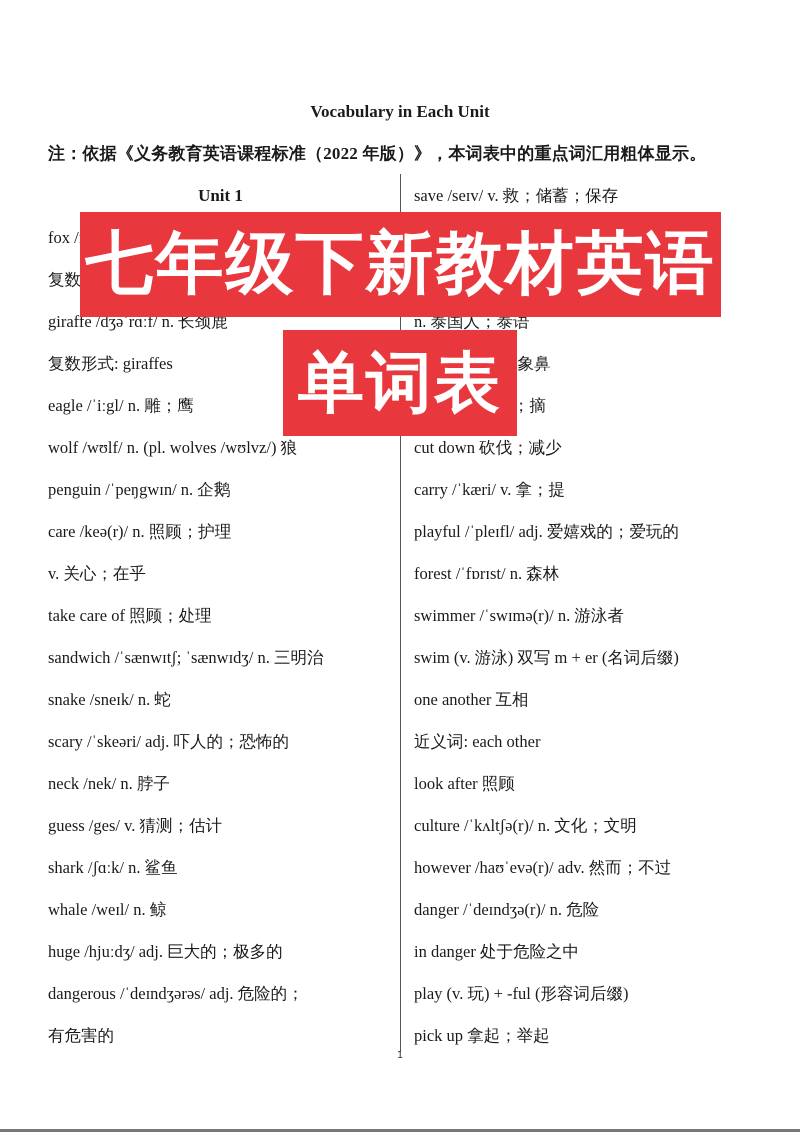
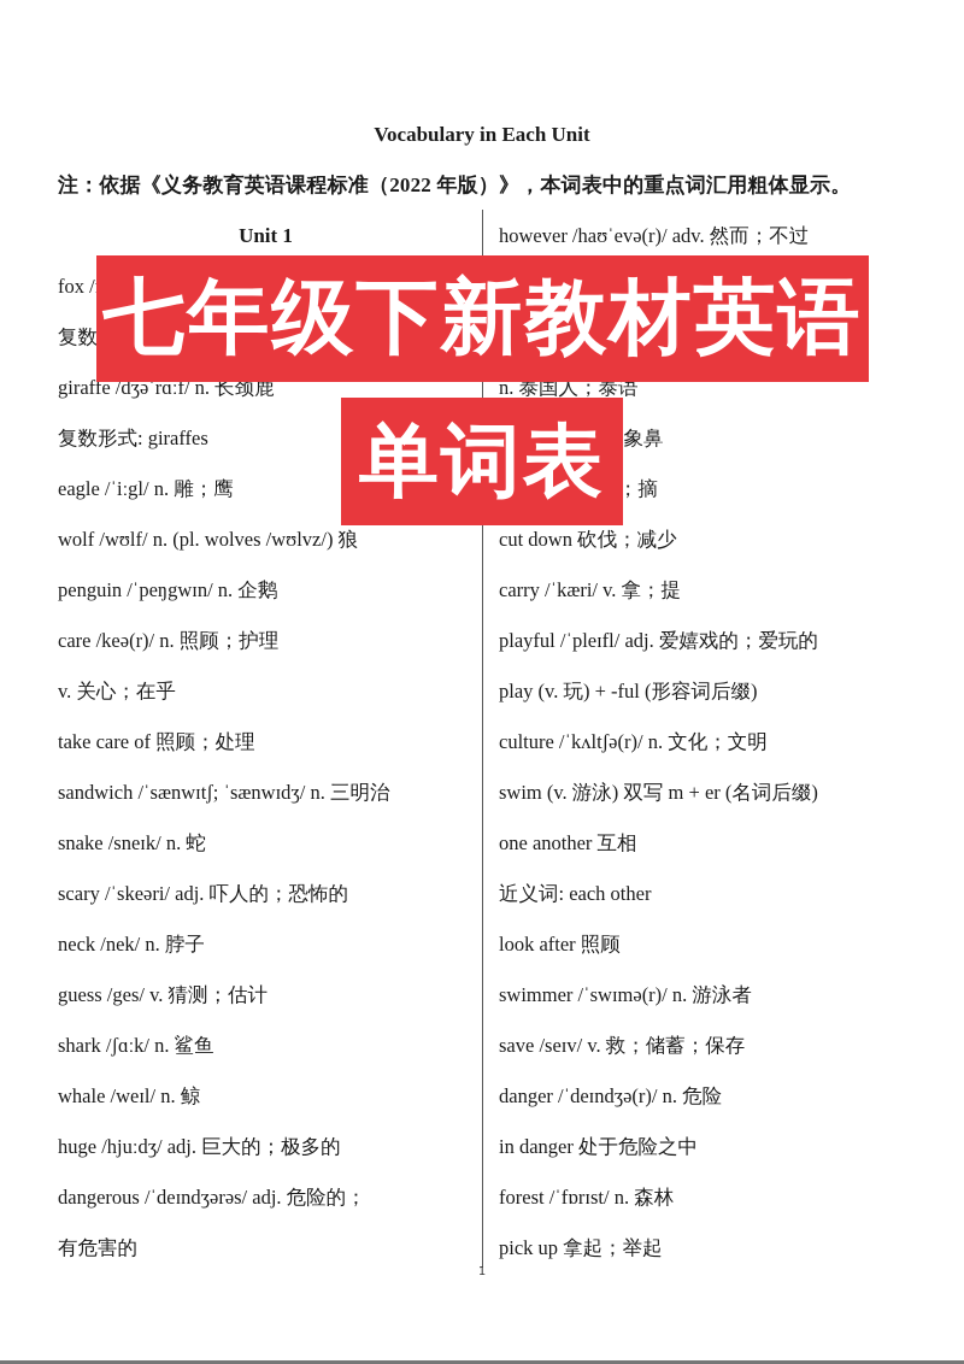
  Vocabulary in Each Unit
  注：依据《义务教育英语课程标准（2022 年版）》，本词表中的重点词汇用粗体显示。
  Unit 1
  giraffe /dʒəˈrɑːf/ n. 长颈鹿
  复数形式: giraffes
  eagle /ˈiːgl/ n. 雕；鹰
  wolf /wʊlf/ n. (pl. wolves /wʊlvz/) 狼
  penguin /ˈpeŋgwɪn/ n. 企鹅
  care /keə(r)/ n. 照顾；护理
  v. 关心；在乎
  take care of 照顾；处理
  sandwich /ˈsænwɪtʃ; ˈsænwɪdʒ/ n. 三明治
  snake /sneɪk/ n. 蛇
  scary /ˈskeəri/ adj. 吓人的；恐怖的
  neck /nek/ n. 脖子
  guess /ges/ v. 猜测；估计
  shark /ʃɑːk/ n. 鲨鱼
  whale /weɪl/ n. 鲸
  huge /hjuːdʒ/ adj. 巨大的；极多的
  dangerous /ˈdeɪndʒərəs/ adj. 危险的；
  有危害的
- save /seɪv/ v. 救；储蓄；保存
+ however /haʊˈevə(r)/ adv. 然而；不过
  n. 泰国人；泰语
  cut down 砍伐；减少
  carry /ˈkæri/ v. 拿；提
  playful /ˈpleɪfl/ adj. 爱嬉戏的；爱玩的
- forest /ˈfɒrɪst/ n. 森林
+ play (v. 玩) + -ful (形容词后缀)
- swimmer /ˈswɪmə(r)/ n. 游泳者
+ culture /ˈkʌltʃə(r)/ n. 文化；文明
  swim (v. 游泳) 双写 m + er (名词后缀)
  one another 互相
  近义词: each other
  look after 照顾
- culture /ˈkʌltʃə(r)/ n. 文化；文明
+ swimmer /ˈswɪmə(r)/ n. 游泳者
- however /haʊˈevə(r)/ adv. 然而；不过
+ save /seɪv/ v. 救；储蓄；保存
  danger /ˈdeɪndʒə(r)/ n. 危险
  in danger 处于危险之中
- play (v. 玩) + -ful (形容词后缀)
+ forest /ˈfɒrɪst/ n. 森林
  pick up 拿起；举起
  七年级下新教材英语
  单词表
  1
